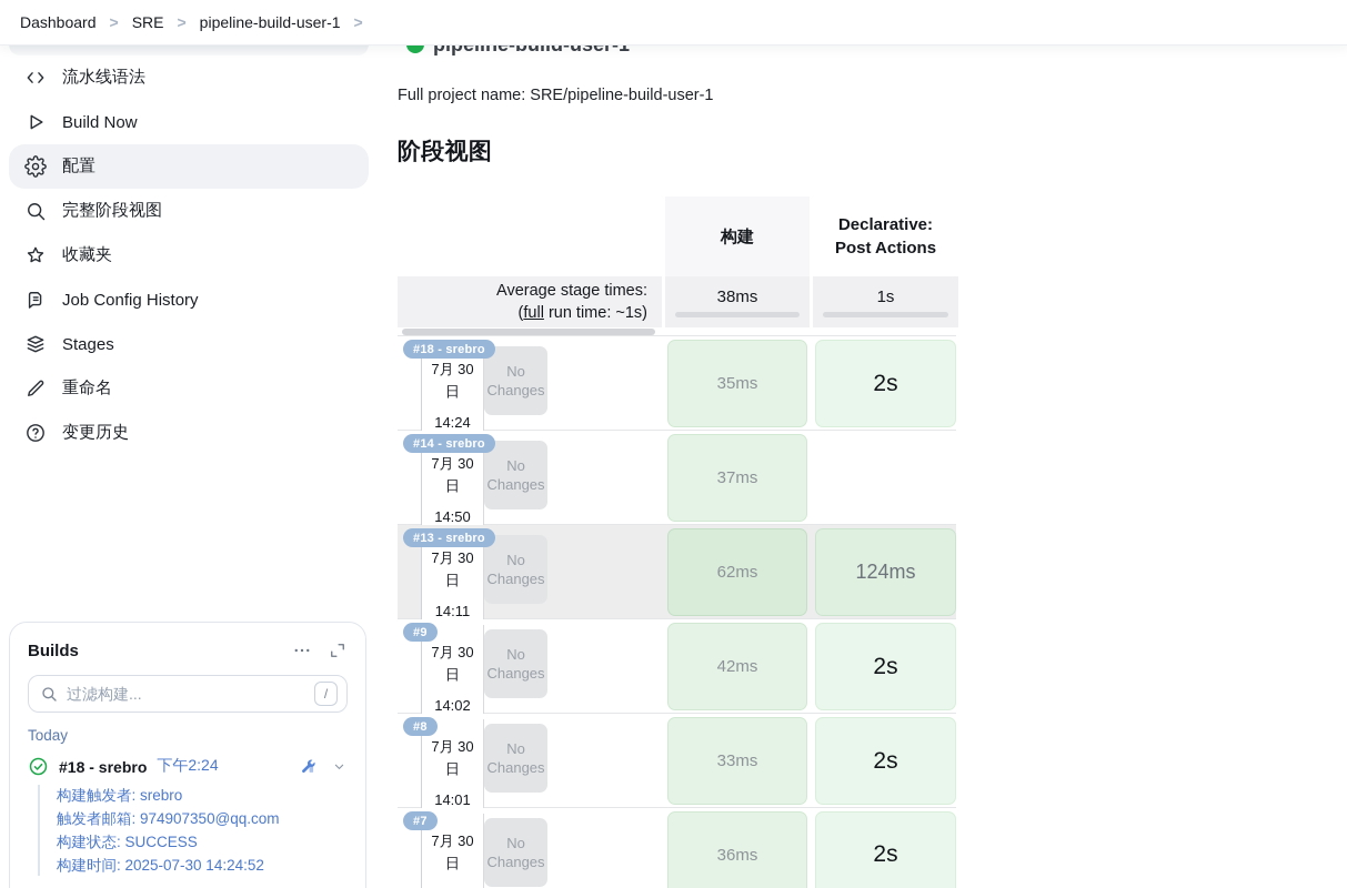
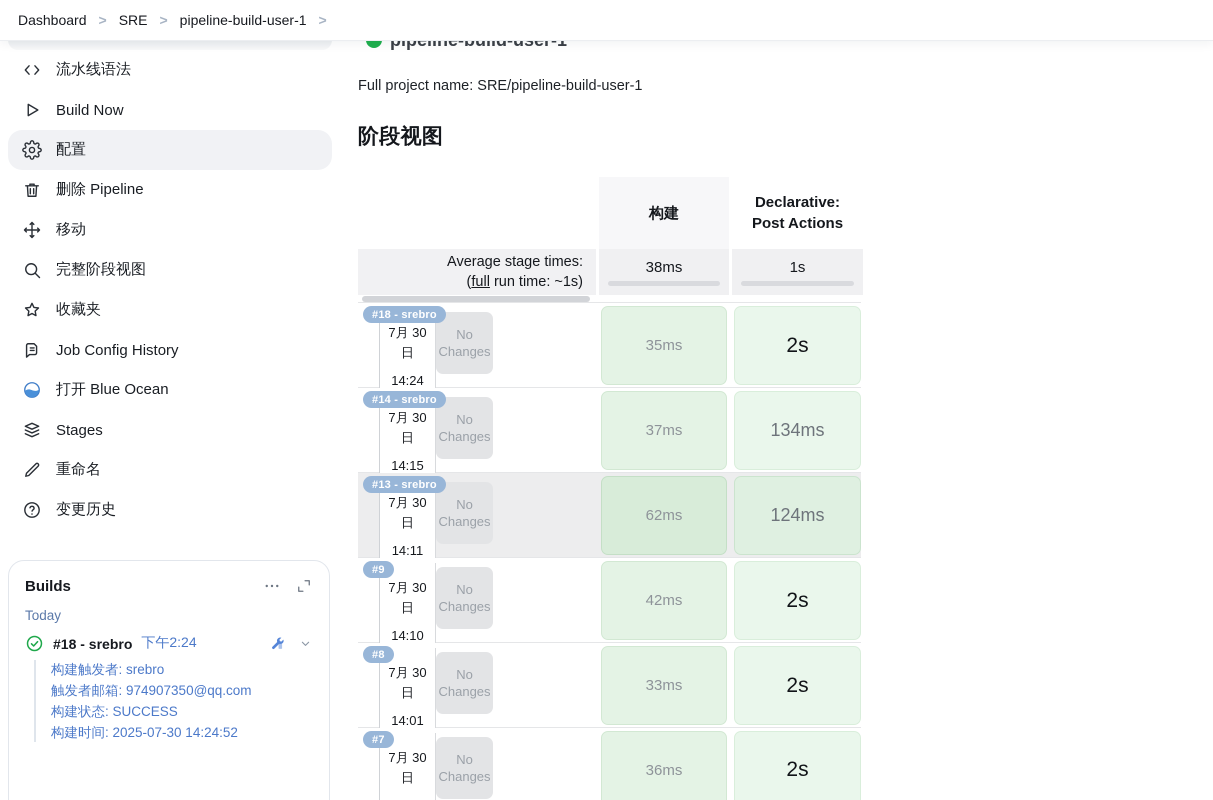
  Dashboard
  >
  SRE
  >
  pipeline-build-user-1
  >
  流水线语法
  Build Now
  配置
+ 删除 Pipeline
+ 移动
  完整阶段视图
  收藏夹
  Job Config History
+ 打开 Blue Ocean
  Stages
  重命名
  变更历史
  Builds
- 过滤构建...
- /
  Today
  #18 - srebro
  下午2:24
  构建触发者: srebro
  触发者邮箱: 974907350@qq.com
  构建状态: SUCCESS
  构建时间: 2025-07-30 14:24:52
  Full project name: SRE/pipeline-build-user-1
  阶段视图
  构建
  Declarative: Post Actions
  Average stage times:
  (full run time: ~1s)
  38ms
  1s
  #18 - srebro
  7月 30
  日
  14:24
  No Changes
  35ms
  2s
  #14 - srebro
  7月 30
  日
- 14:50
+ 14:15
  No Changes
  37ms
+ 134ms
  #13 - srebro
  7月 30
  日
  14:11
  No Changes
  62ms
  124ms
  #9
  7月 30
  日
- 14:02
+ 14:10
  No Changes
  42ms
  2s
  #8
  7月 30
  日
  14:01
  No Changes
  33ms
  2s
  #7
  7月 30
  日
  No Changes
  36ms
  2s
